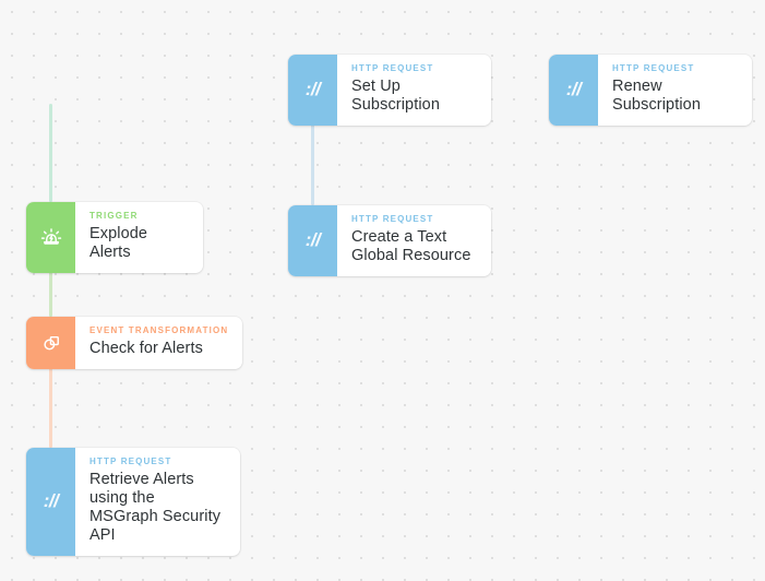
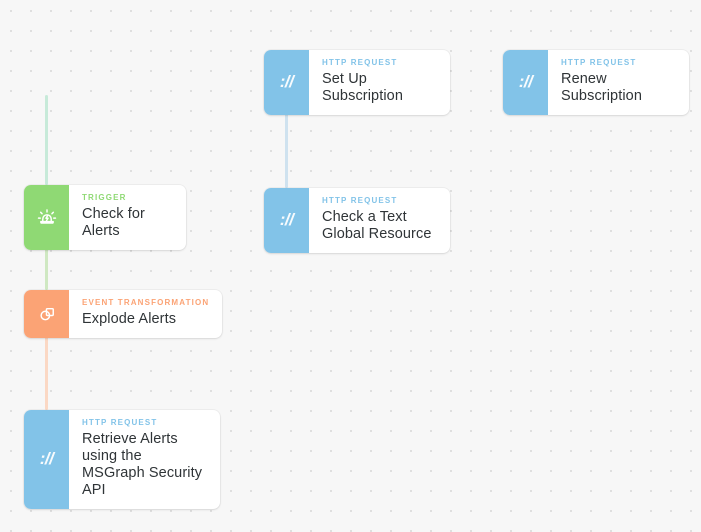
  TRIGGER
- Explode Alerts
+ Check for Alerts
  EVENT TRANSFORMATION
- Check for Alerts
+ Explode Alerts
  ://
  HTTP REQUEST
  Retrieve Alerts using the MSGraph Security API
  ://
  HTTP REQUEST
  Set Up Subscription
  ://
  HTTP REQUEST
- Create a Text Global Resource
+ Check a Text Global Resource
  ://
  HTTP REQUEST
  Renew Subscription
